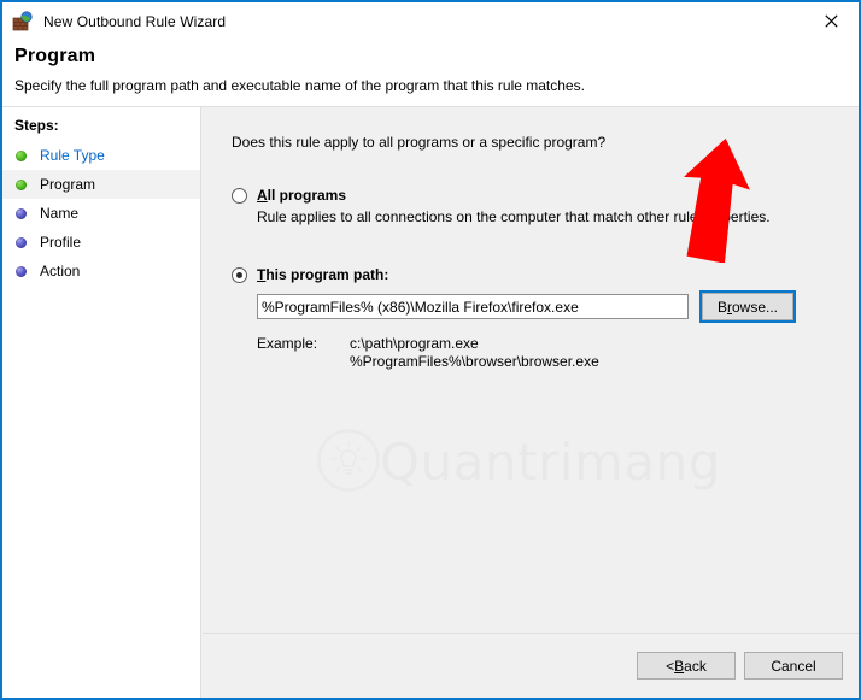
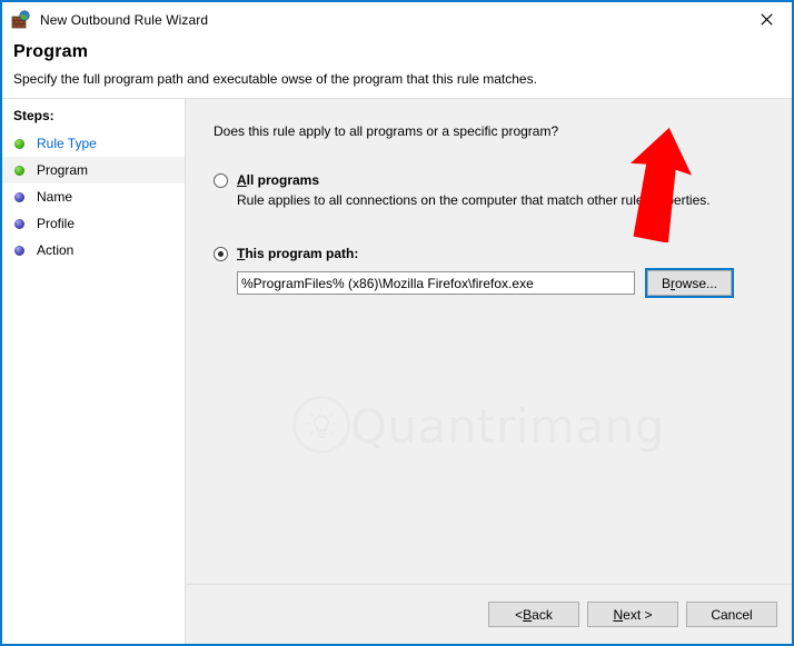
  New Outbound Rule Wizard
  Program
- Specify the full program path and executable name of the program that this rule matches.
+ Specify the full program path and executable owse of the program that this rule matches.
  Steps:
  Rule Type
  Program
  Name
  Profile
  Action
  Does this rule apply to all programs or a specific program?
  All programs
  Rule applies to all connections on the computer that match other ruleerties.
  This program path:
  %ProgramFiles% (x86)\Mozilla Firefox\firefox.exe
  B
  r
  owse...
- Example:
- c:\path\program.exe
- %ProgramFiles%\browser\browser.exe
  <
  B
  ack
+ N
+ ext >
  Cancel
